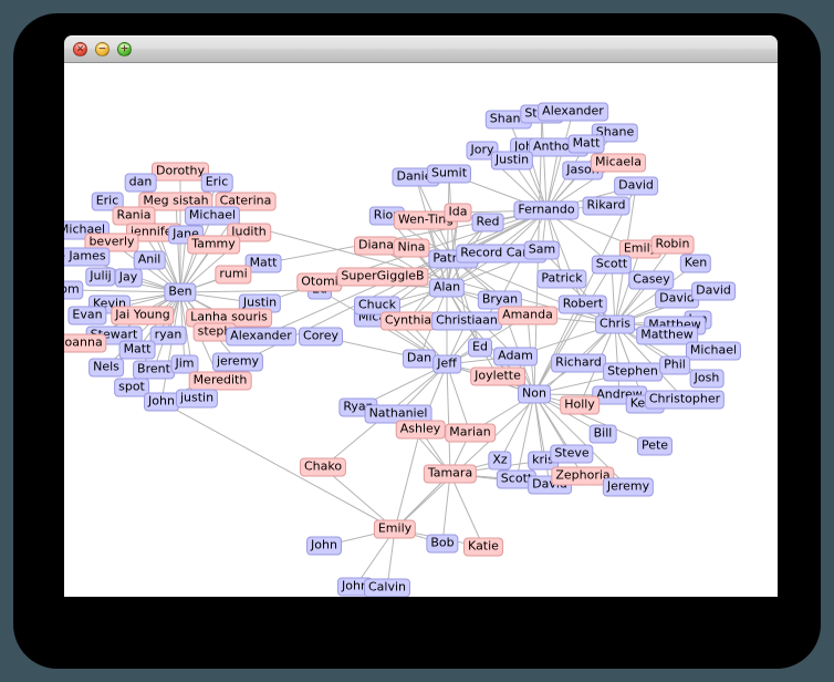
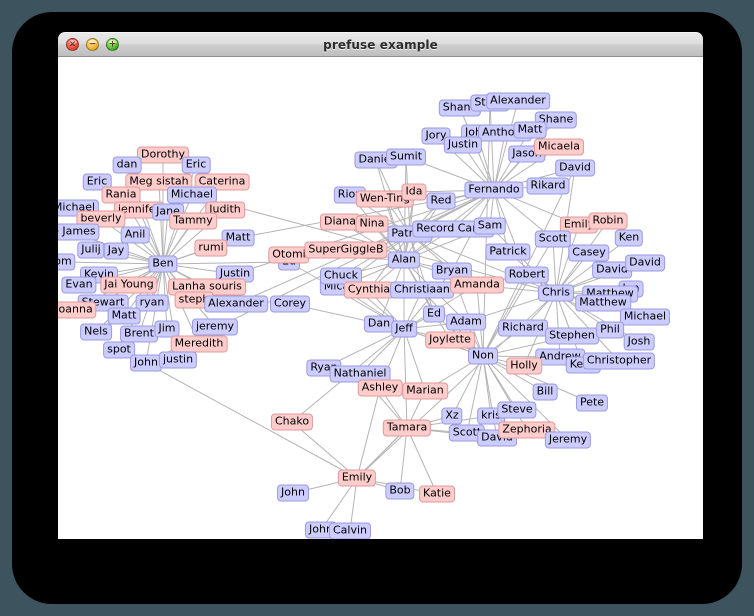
  ×
  −
  +
+ prefuse example
  Dorothy
  dan
  Eric
  Eric
  Meg sistah
  Caterina
  Rania
  Michael
  Michael
  jennif
  Jane
  Judith
  beverly
  Tammy
  James
  Anil
  Matt
  Julij
  Jay
  rumi
  om
  Ben
  Kevin
  Justin
  Evan
  Jai Young
  Lanha souris
  ewart
  ryan
  step
  Alexander
  oanna
  Corey
  Matt
  Nels
  Brent
  Jim
  jeremy
  spot
  Meredith
  John
  justin
  Shan
  Alexander
  Shane
  Jory
  Antho
  Matt
  Justin
  Jaso
  Micaela
  Sumit
  David
  Rikard
  Fernando
  Rio
  Wen-Tin
  Ida
  Red
  Diana
  Nina
  Emil
  Robin
  Record Ca
  Sam
  Scott
  Ken
  Otom
  SuperGiggleB
  Patrick
  Casey
  Alan
  Chuck
  Bryan
  Robert
  David
  David
  Cynthia
  Christiaan
  Amanda
  Chris
  Matthew
  Matthew
  Ed
  Michael
  Dan
  Adam
  Jeff
  Richard
  Stephen
  Phil
  Josh
  Joylette
  Christopher
  Non
  Holly
  Rya
  Nathaniel
  Ashley
  Marian
  Bill
  Xz
  kri
  Steve
  Pete
  Chako
  Tamara
  Scot
  Zephoria
  Jeremy
  Emily
  John
  Bob
  Katie
  Joh
  Calvin
